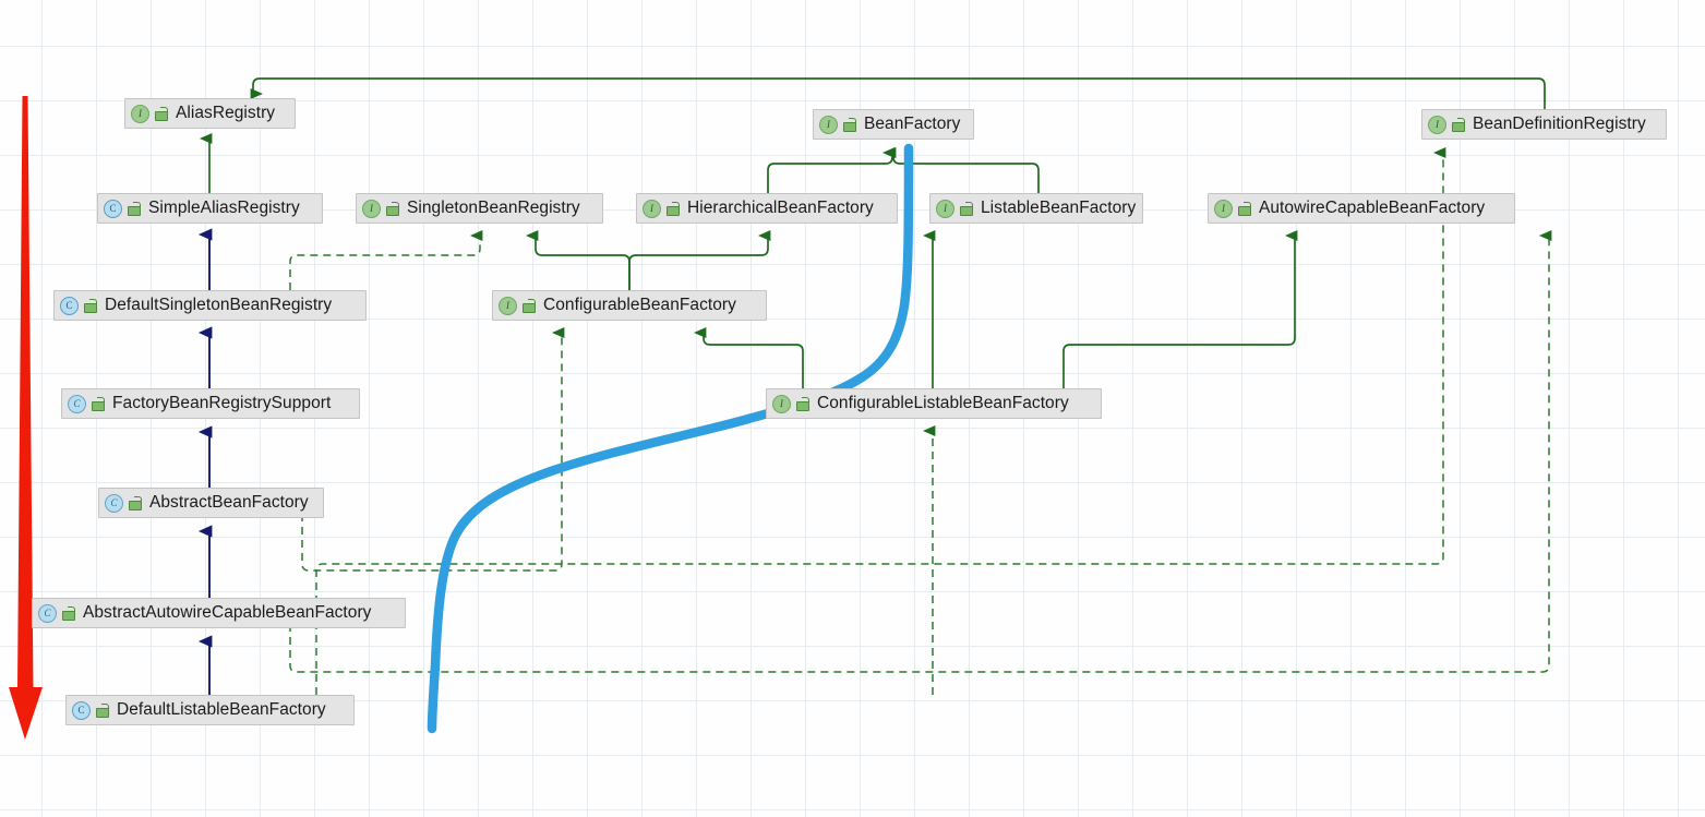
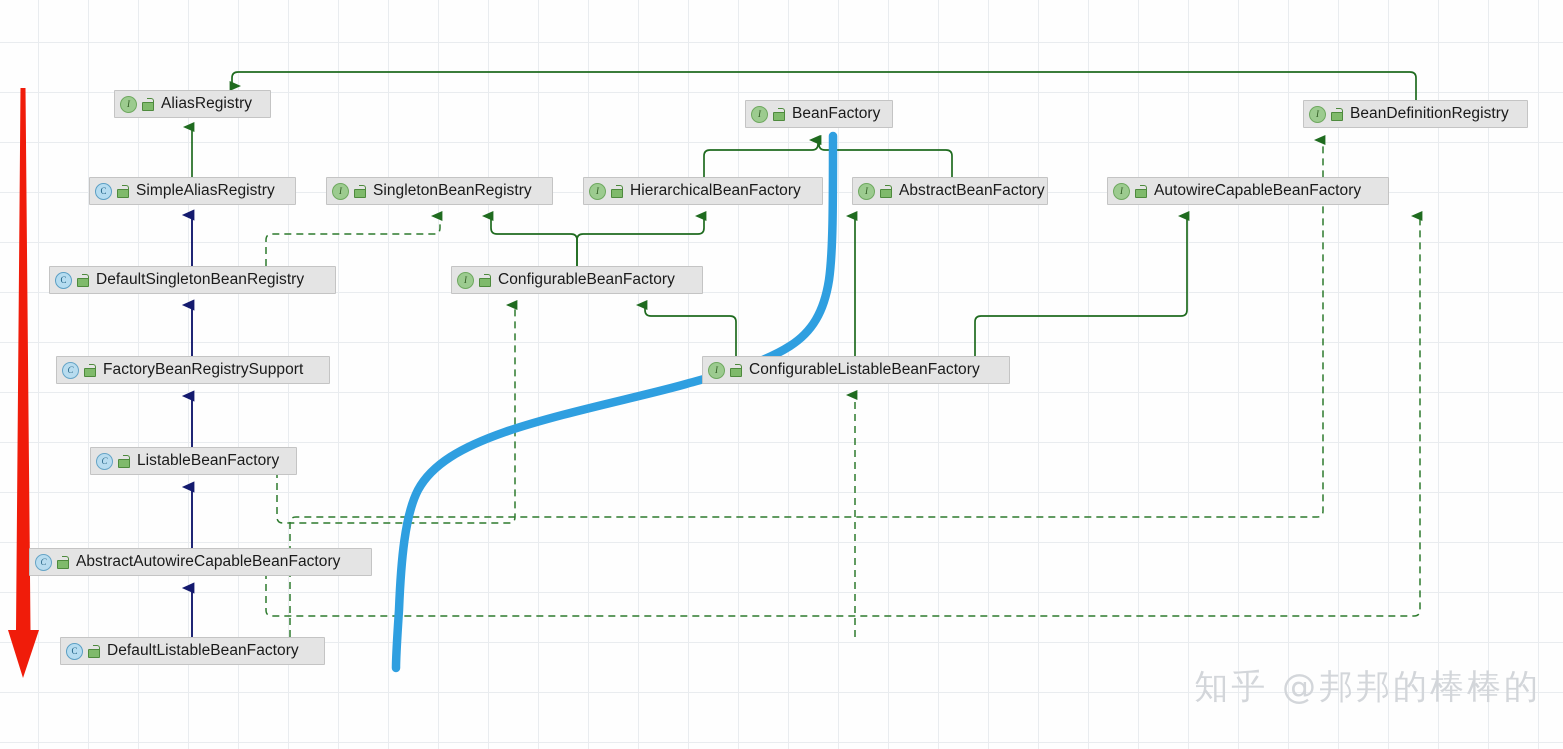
  AliasRegistry
  BeanFactory
  BeanDefinitionRegistry
  SimpleAliasRegistry
  SingletonBeanRegistry
  HierarchicalBeanFactory
- ListableBeanFactory
+ AbstractBeanFactory
  AutowireCapableBeanFactory
  DefaultSingletonBeanRegistry
  ConfigurableBeanFactory
  ConfigurableListableBeanFactory
  FactoryBeanRegistrySupport
- AbstractBeanFactory
+ ListableBeanFactory
  AbstractAutowireCapableBeanFactory
  DefaultListableBeanFactory
+ 知乎 @邦邦的棒棒的
